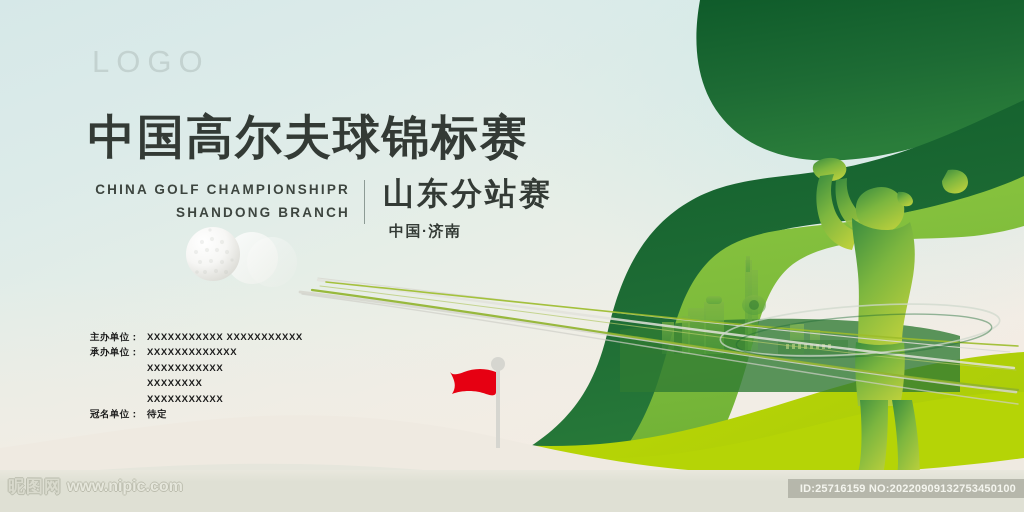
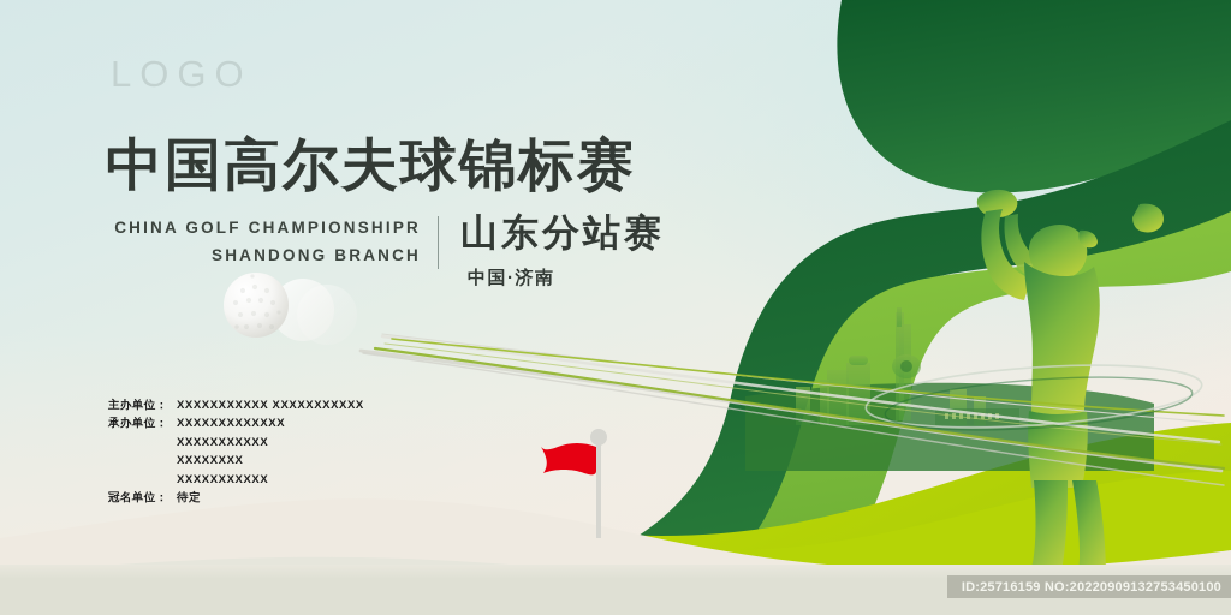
  LOGO
  中国高尔夫球锦标赛
  CHINA GOLF CHAMPIONSHIPR
  SHANDONG BRANCH
  山东分站赛
  中国·济南
  主办单位：
  XXXXXXXXXXX XXXXXXXXXXX
  承办单位：
  XXXXXXXXXXXXX
  XXXXXXXXXXX
  XXXXXXXX
  XXXXXXXXXXX
  冠名单位：
  待定
- 昵图网
- www.nipic.com
  ID:25716159 NO:20220909132753450100
